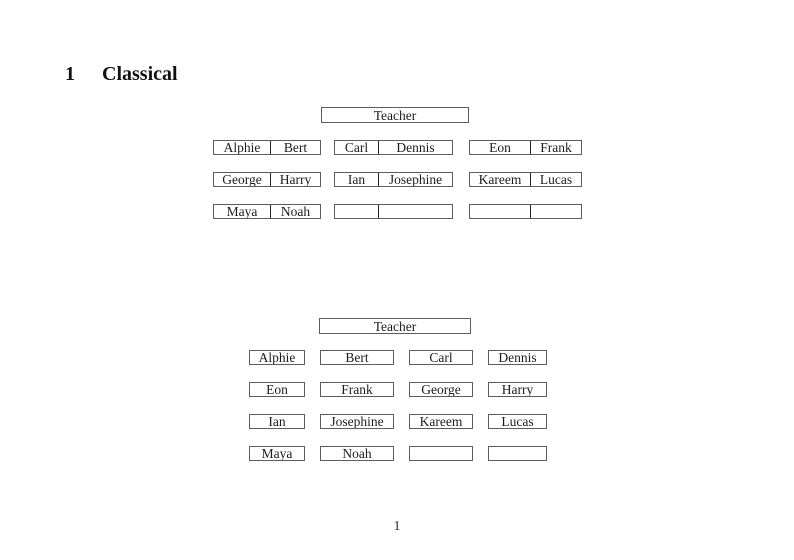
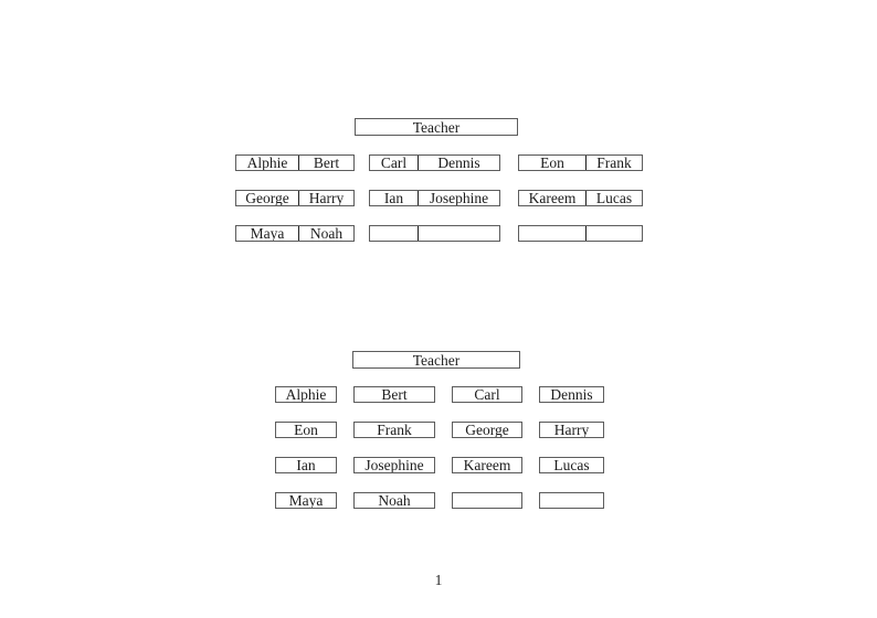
- 1 Classical
  Teacher
  Alphie
  Bert
  Carl
  Dennis
  Eon
  Frank
  George
  Harry
  Ian
  Josephine
  Kareem
  Lucas
  Maya
  Noah
  Teacher
  Alphie
  Bert
  Carl
  Dennis
  Eon
  Frank
  George
  Harry
  Ian
  Josephine
  Kareem
  Lucas
  Maya
  Noah
  1
